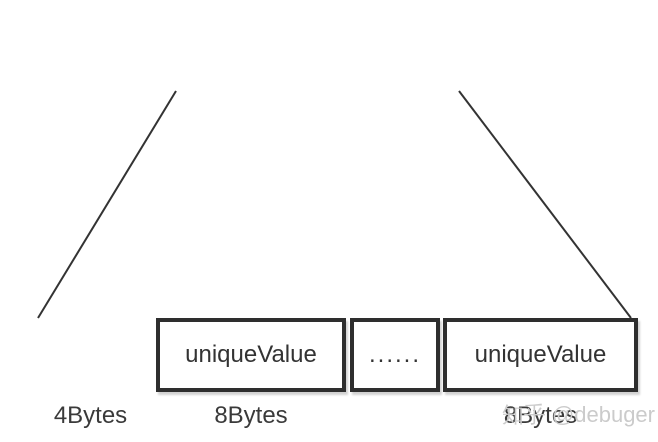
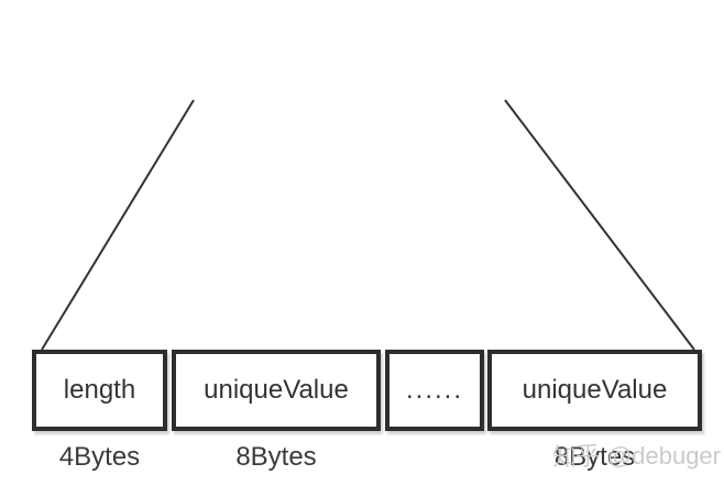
+ length
  uniqueValue
  ......
  uniqueValue
  4Bytes
  8Bytes
  8Bytes
  知乎 @debuger
